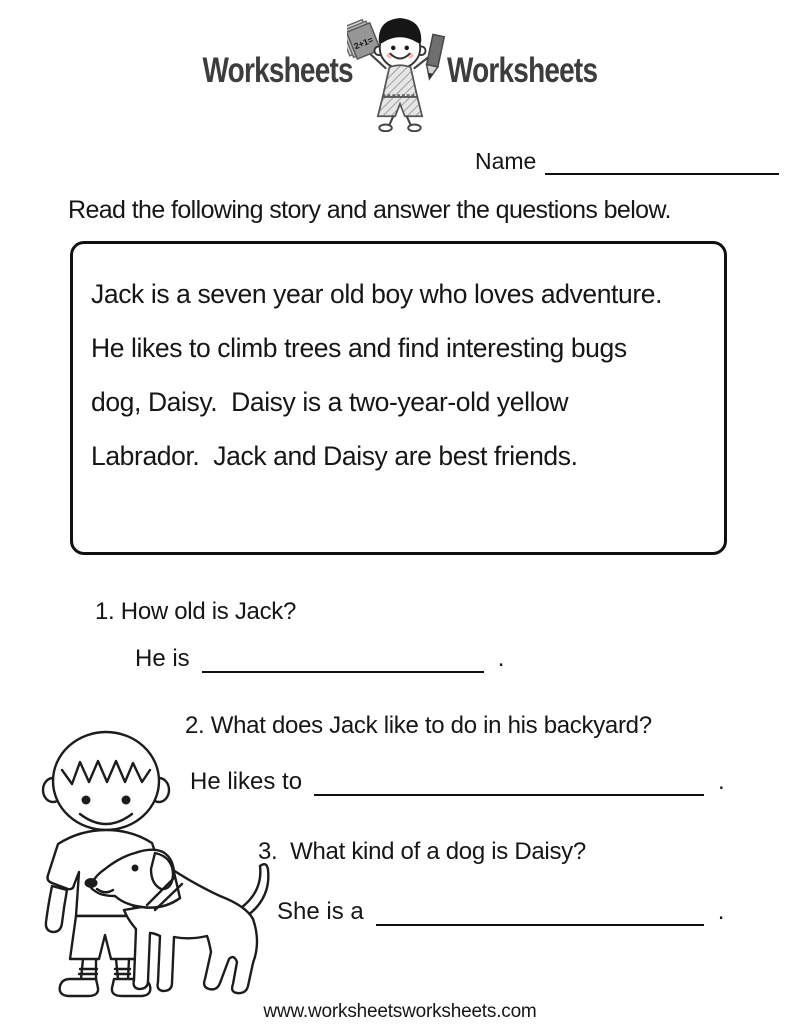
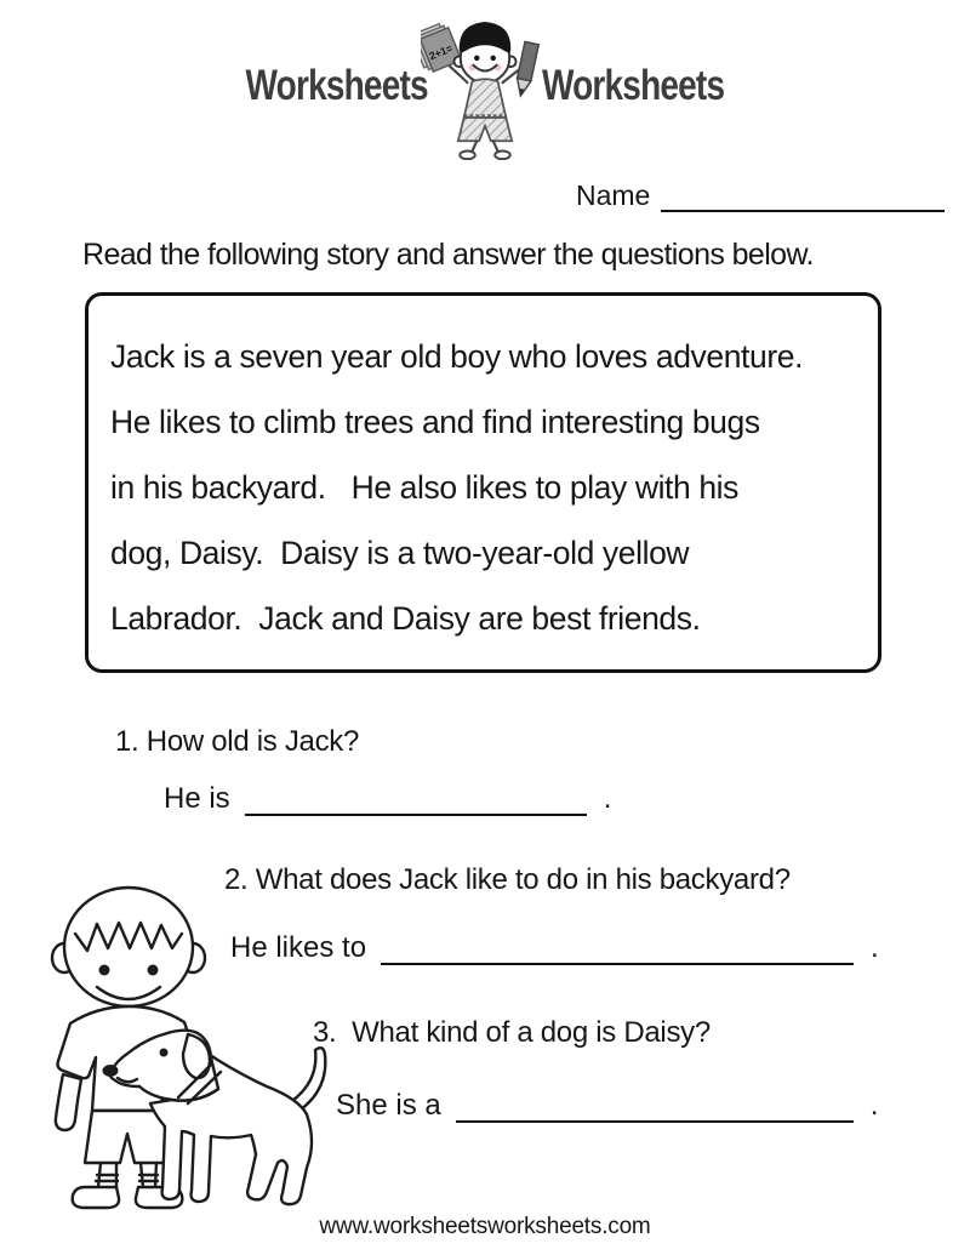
  Worksheets
  Worksheets
  Name
  Read the following story and answer the questions below.
  Jack is a seven year old boy who loves adventure.
  He likes to climb trees and find interesting bugs
+ in his backyard. He also likes to play with his
  dog, Daisy. Daisy is a two-year-old yellow
  Labrador. Jack and Daisy are best friends.
  1. How old is Jack?
  He is
  .
  2. What does Jack like to do in his backyard?
  He likes to
  .
  3. What kind of a dog is Daisy?
  She is a
  .
  www.worksheetsworksheets.com
